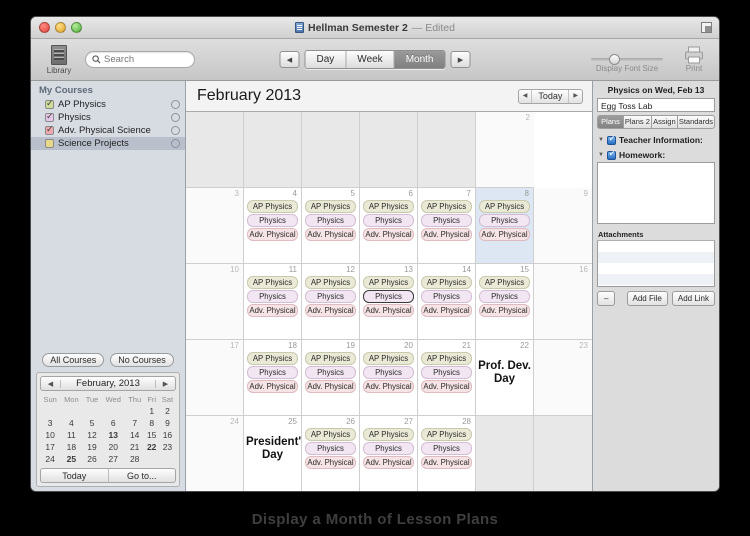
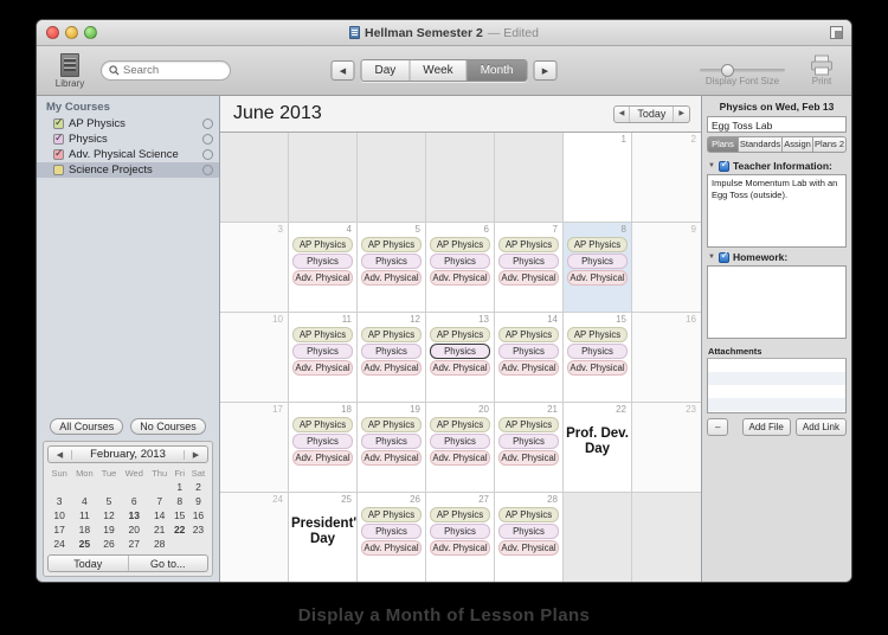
  Hellman Semester 2
  — Edited
  Library
  Search
  Day
  Week
  Month
  Display Font Size
  Print
  My Courses
  AP Physics
  Physics
  Adv. Physical Science
  Science Projects
  All Courses
  No Courses
  February, 2013
  Sun	Mon	Tue	Wed	Thu	Fri	Sat
  					1	2
  3	4	5	6	7	8	9
  10	11	12	13	14	15	16
  17	18	19	20	21	22	23
  24	25	26	27	28
  Today
  Go to...
- February 2013
+ June 2013
  Today
+ 1
  2
  3
  4
  AP Physics
  Physics
  Adv. Physical
  5
  AP Physics
  Physics
  Adv. Physical
  6
  AP Physics
  Physics
  Adv. Physical
  7
  AP Physics
  Physics
  Adv. Physical
  8
  AP Physics
  Physics
  Adv. Physical
  9
  10
  11
  AP Physics
  Physics
  Adv. Physical
  12
  AP Physics
  Physics
  Adv. Physical
  13
  AP Physics
  Physics
  Adv. Physical
  14
  AP Physics
  Physics
  Adv. Physical
  15
  AP Physics
  Physics
  Adv. Physical
  16
  17
  18
  AP Physics
  Physics
  Adv. Physical
  19
  AP Physics
  Physics
  Adv. Physical
  20
  AP Physics
  Physics
  Adv. Physical
  21
  AP Physics
  Physics
  Adv. Physical
  22
  Prof. Dev. Day
  23
  24
  25
  President' Day
  26
  AP Physics
  Physics
  Adv. Physical
  27
  AP Physics
  Physics
  Adv. Physical
  28
  AP Physics
  Physics
  Adv. Physical
  Physics on Wed, Feb 13
  Egg Toss Lab
  Plans
- Plans 2
+ Standards
  Assign
- Standards
+ Plans 2
  Teacher Information:
+ Impulse Momentum Lab with an Egg Toss (outside).
  Homework:
  Attachments
  –
  Add File
  Add Link
  Display a Month of Lesson Plans
